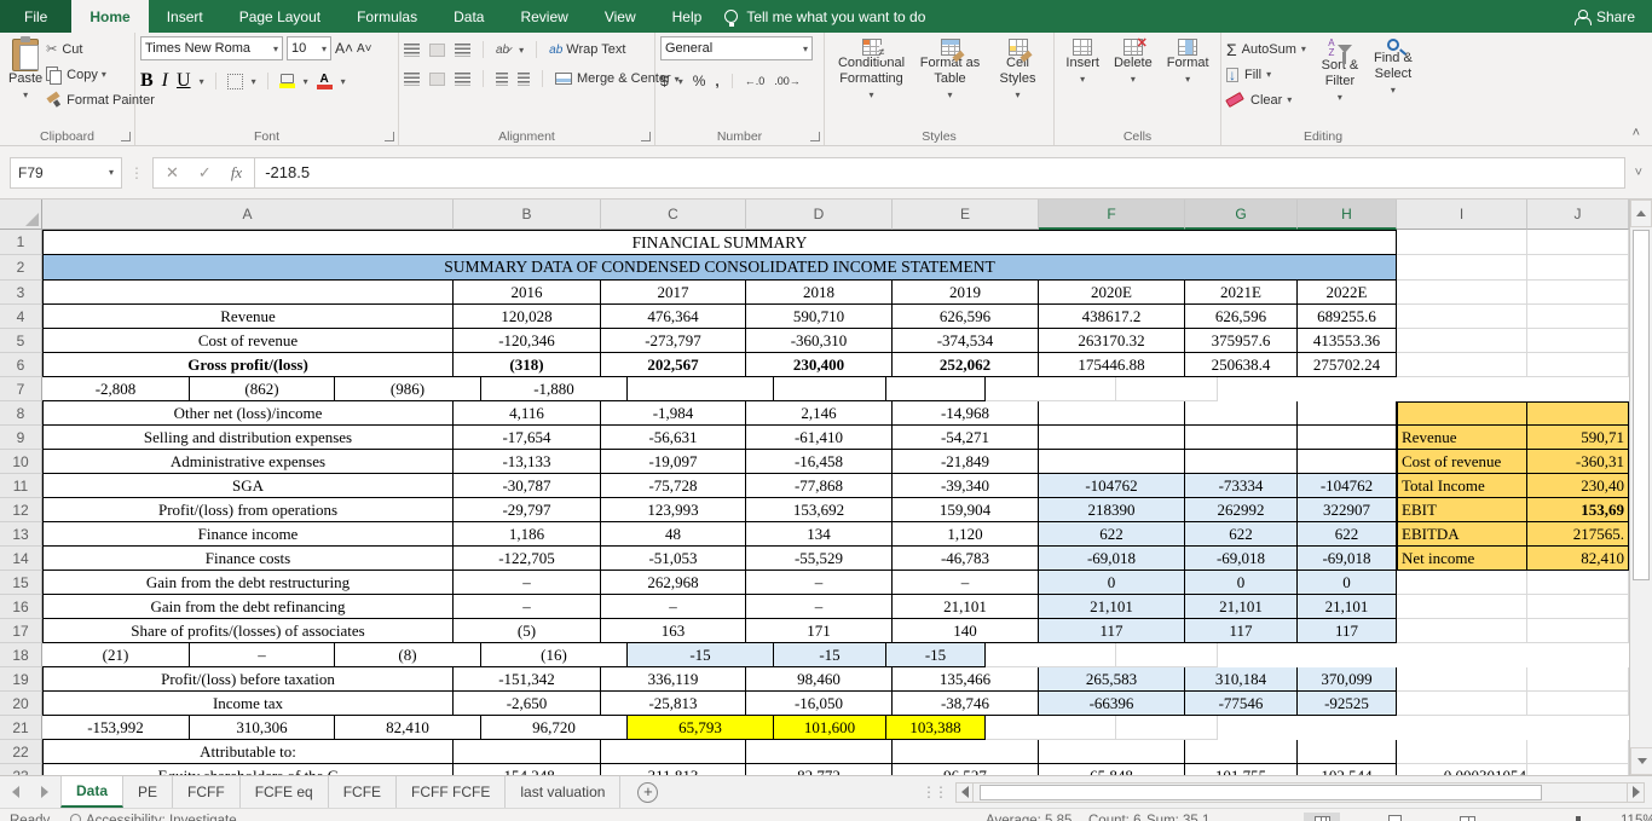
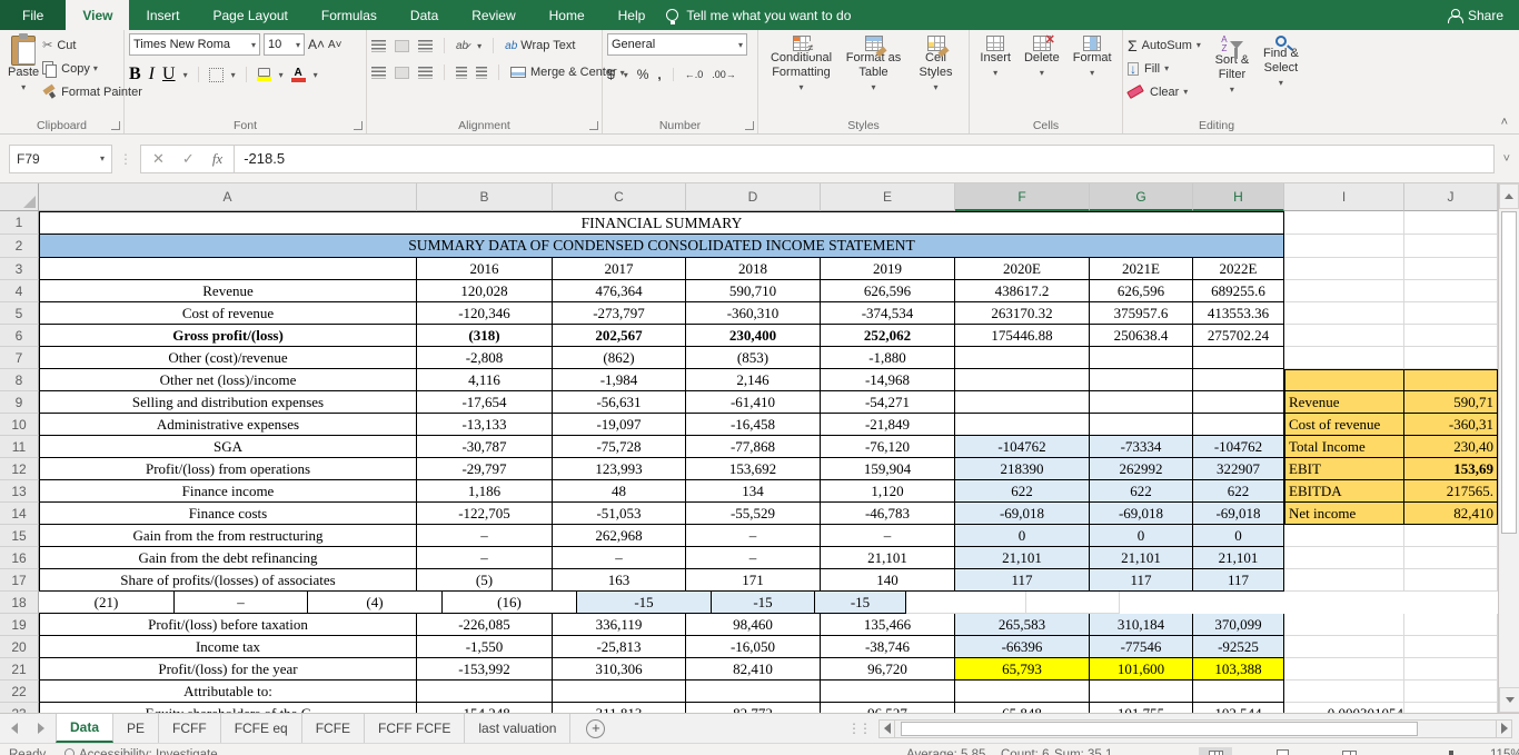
  File
- Home
+ View
  Insert
  Page Layout
  Formulas
  Data
  Review
- View
+ Home
  Help
  Tell me what you want to do
  Share
  Paste
  ▾
  ✂
  Cut
  Copy
  ▾
  Format Painter
  Clipboard
  Times New Roma
  ▾
  10
  ▾
  A˄
  A˅
  B
  I
  U
  ▾
  ▾
  ▾
  A
  ▾
  Font
  ab̷
  ▾
  ab
  Wrap Text
  Merge & Center
  ▾
  Alignment
  General
  ▾
  $
  %
  ,
  ←.0
  .00→
  Number
  Conditional Formatting
  ▾
  Format as Table
  ▾
  Cell Styles
  ▾
  Styles
  Insert
  ▾
  Delete
  ▾
  Format
  ▾
  Cells
  Σ
  AutoSum
  ▾
  ↓
  Fill
  ▾
  Clear
  ▾
  A
  Z
  Sort & Filter
  ▾
  Find & Select
  ▾
  Editing
  ˄
  F79
  ▾
  ⋮
  ✕
  ✓
  fx
  -218.5
  ˅
  A
  B
  C
  D
  E
  F
  G
  H
  I
  J
  1
  FINANCIAL SUMMARY
  2
  SUMMARY DATA OF CONDENSED CONSOLIDATED INCOME STATEMENT
  3
  2016
  2017
  2018
  2019
  2020E
  2021E
  2022E
  4
  Revenue
  120,028
  476,364
  590,710
  626,596
  438617.2
  626,596
  689255.6
  5
  Cost of revenue
  -120,346
  -273,797
  -360,310
  -374,534
  263170.32
  375957.6
  413553.36
  6
  Gross profit/(loss)
  (318)
  202,567
  230,400
  252,062
  175446.88
  250638.4
  275702.24
  7
+ Other (cost)/revenue
  -2,808
  (862)
- (986)
+ (853)
  -1,880
  8
  Other net (loss)/income
  4,116
  -1,984
  2,146
  -14,968
  9
  Selling and distribution expenses
  -17,654
  -56,631
  -61,410
  -54,271
  Revenue
  590,71
  10
  Administrative expenses
  -13,133
  -19,097
  -16,458
  -21,849
  Cost of revenue
  -360,31
  11
  SGA
  -30,787
  -75,728
  -77,868
- -39,340
+ -76,120
  -104762
  -73334
  -104762
  Total Income
  230,40
  12
  Profit/(loss) from operations
  -29,797
  123,993
  153,692
  159,904
  218390
  262992
  322907
  EBIT
  153,69
  13
  Finance income
  1,186
  48
  134
  1,120
  622
  622
  622
  EBITDA
  217565.
  14
  Finance costs
  -122,705
  -51,053
  -55,529
  -46,783
  -69,018
  -69,018
  -69,018
  Net income
  82,410
  15
- Gain from the debt restructuring
+ Gain from the from restructuring
  –
  262,968
  –
  –
  0
  0
  0
  16
  Gain from the debt refinancing
  –
  –
  –
  21,101
  21,101
  21,101
  21,101
  17
  Share of profits/(losses) of associates
  (5)
  163
  171
  140
  117
  117
  117
  18
  (21)
  –
- (8)
+ (4)
  (16)
  -15
  -15
  -15
  19
  Profit/(loss) before taxation
- -151,342
+ -226,085
  336,119
  98,460
  135,466
  265,583
  310,184
  370,099
  20
  Income tax
- -2,650
+ -1,550
  -25,813
  -16,050
  -38,746
  -66396
  -77546
  -92525
  21
+ Profit/(loss) for the year
  -153,992
  310,306
  82,410
  96,720
  65,793
  101,600
  103,388
  22
  Attributable to:
  Data
  PE
  FCFF
  FCFE eq
  FCFE
  FCFF FCFE
  last valuation
  +
  ⋮⋮
